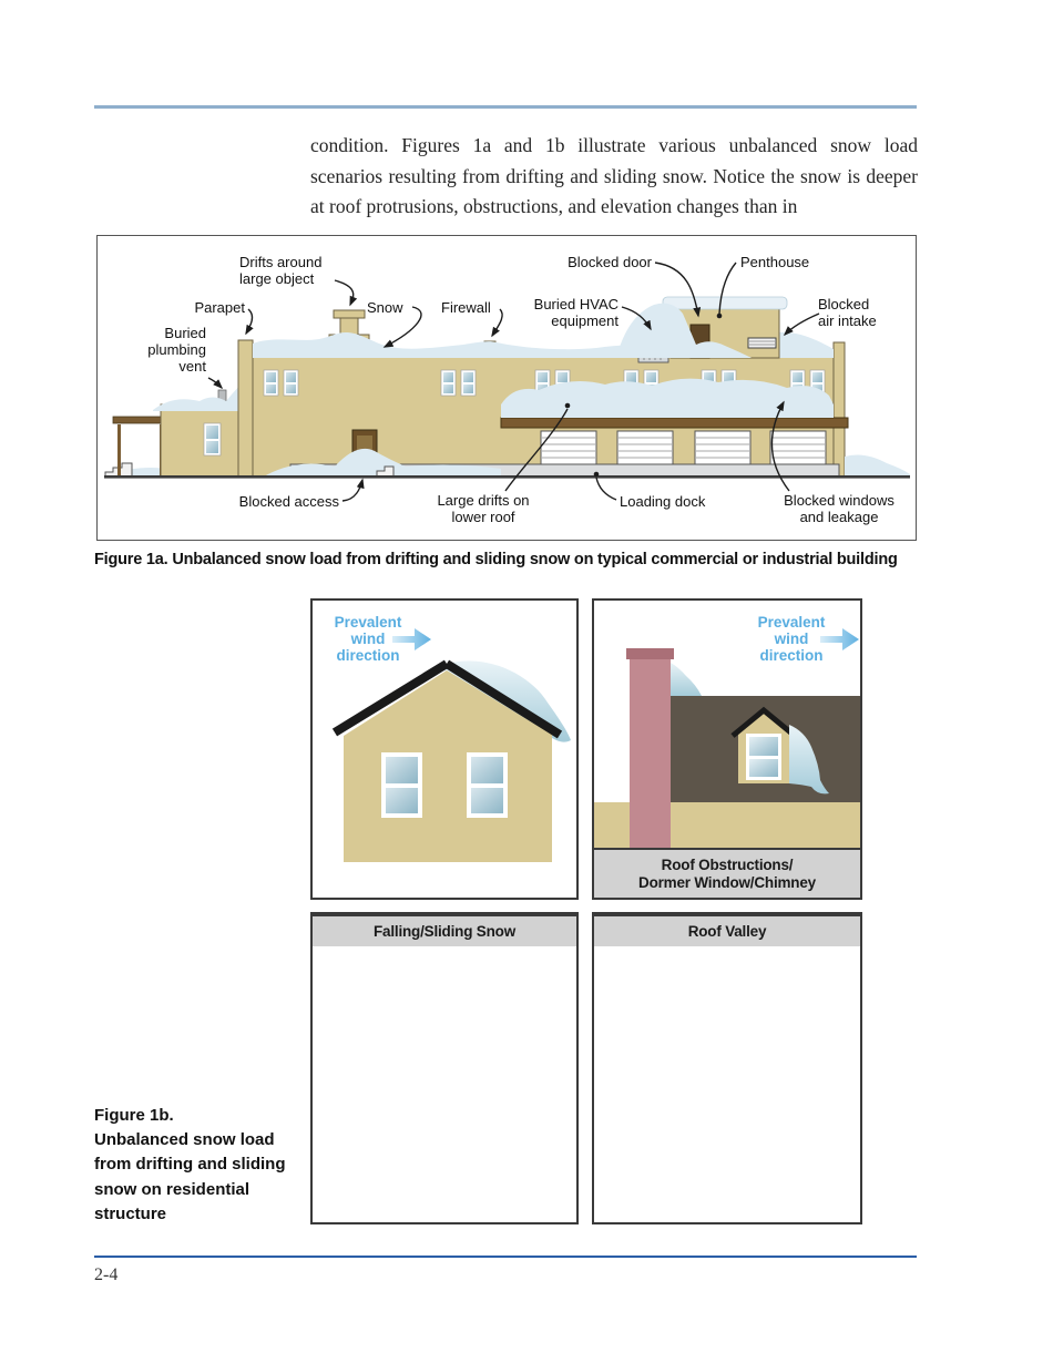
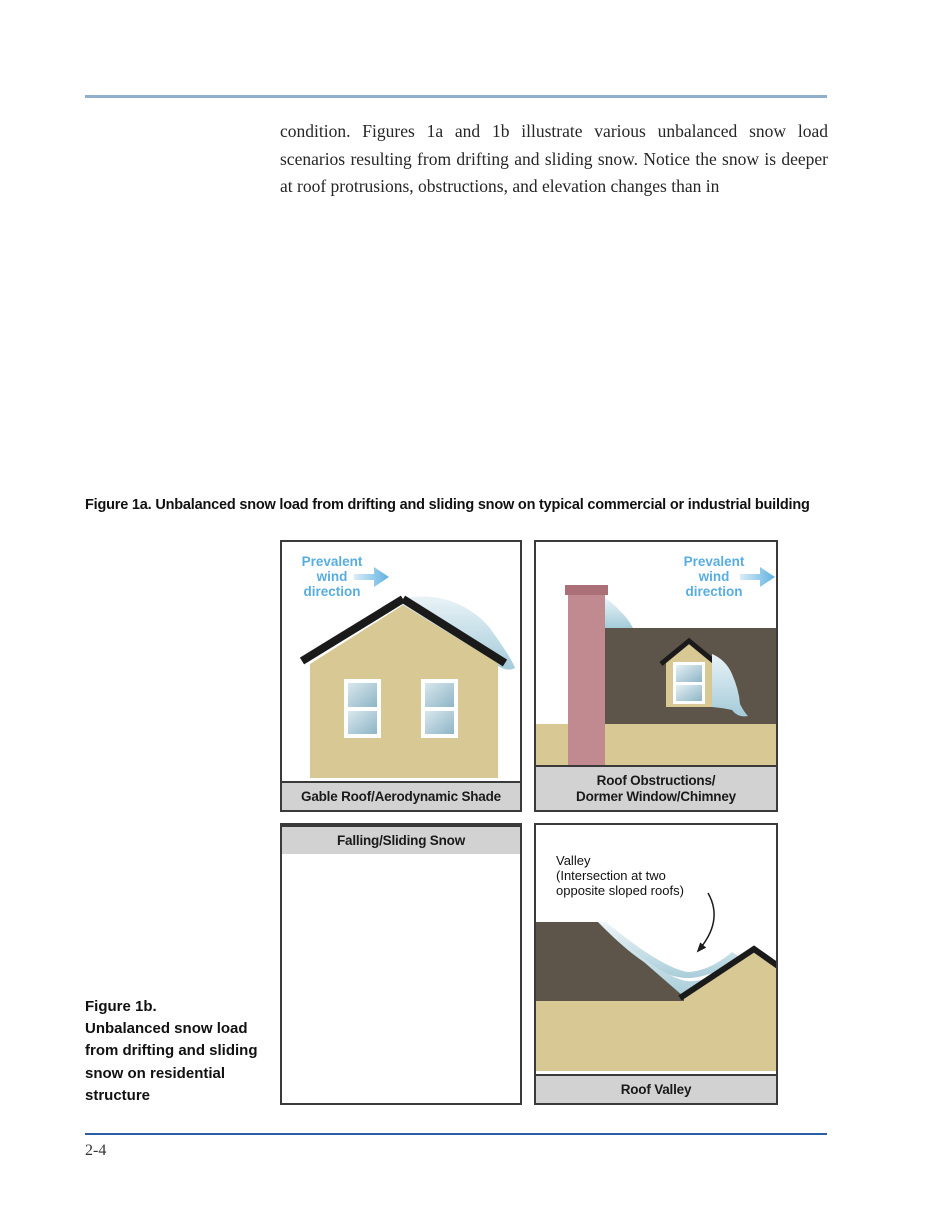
  condition. Figures 1a and 1b illustrate various unbalanced snow load scenarios resulting from drifting and sliding snow. Notice the snow is deeper at roof protrusions, obstructions, and elevation changes than in
- Drifts around
- large object
- Parapet
- Snow
- Firewall
- Blocked door
- Penthouse
- Buried HVAC
- equipment
- Blocked
- air intake
- Buried
- plumbing
- vent
- Blocked access
- Large drifts on
- lower roof
- Loading dock
- Blocked windows
- and leakage
  Figure 1a. Unbalanced snow load from drifting and sliding snow on typical commercial or industrial building
  Prevalent
  wind
  direction
+ Gable Roof/Aerodynamic Shade
  Prevalent
  wind
  direction
  Roof Obstructions/
  Dormer Window/Chimney
  Falling/Sliding Snow
+ Valley
+ (Intersection at two
+ opposite sloped roofs)
  Roof Valley
  Figure 1b.
  Unbalanced snow load
  from drifting and sliding
  snow on residential
  structure
  2-4
